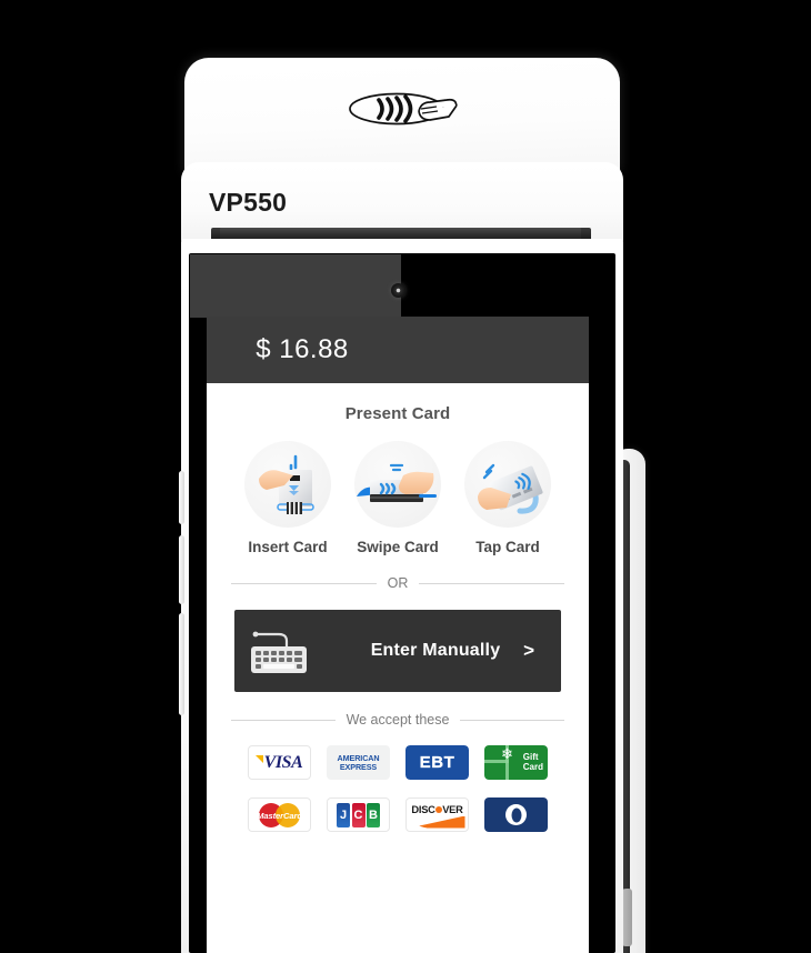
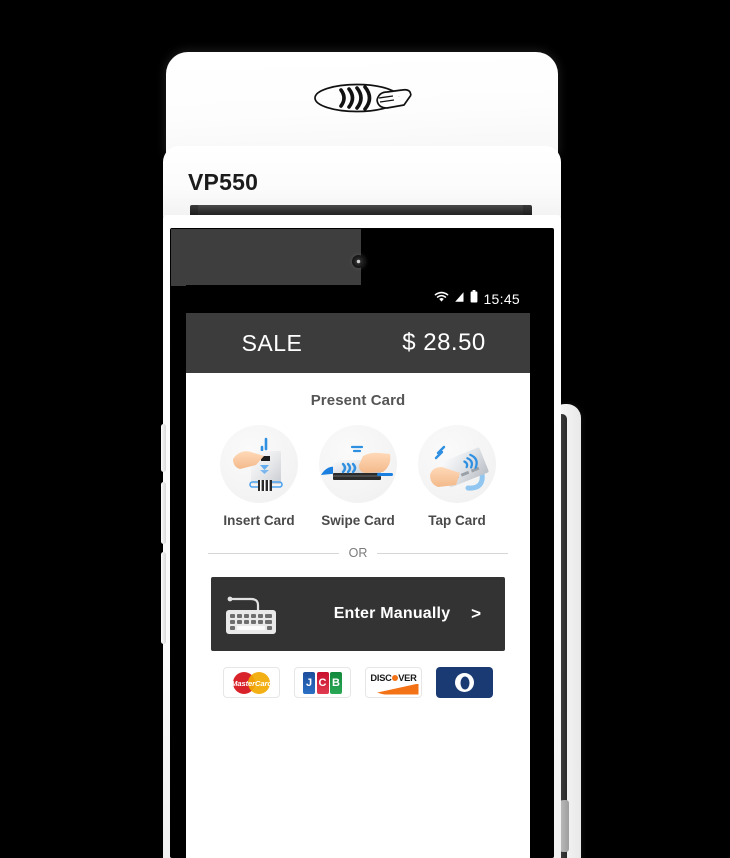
  VP550
+ 15:45
+ SALE
- $ 16.88
+ $ 28.50
  Present Card
  Insert Card
  Swipe Card
  Tap Card
  OR
  Enter Manually
  >
- We accept these
- VISA
- AMERICAN
- EXPRESS
- EBT
- ❄
- Gift
- Card
  MasterCard
  J
  C
  B
  DISC VER
